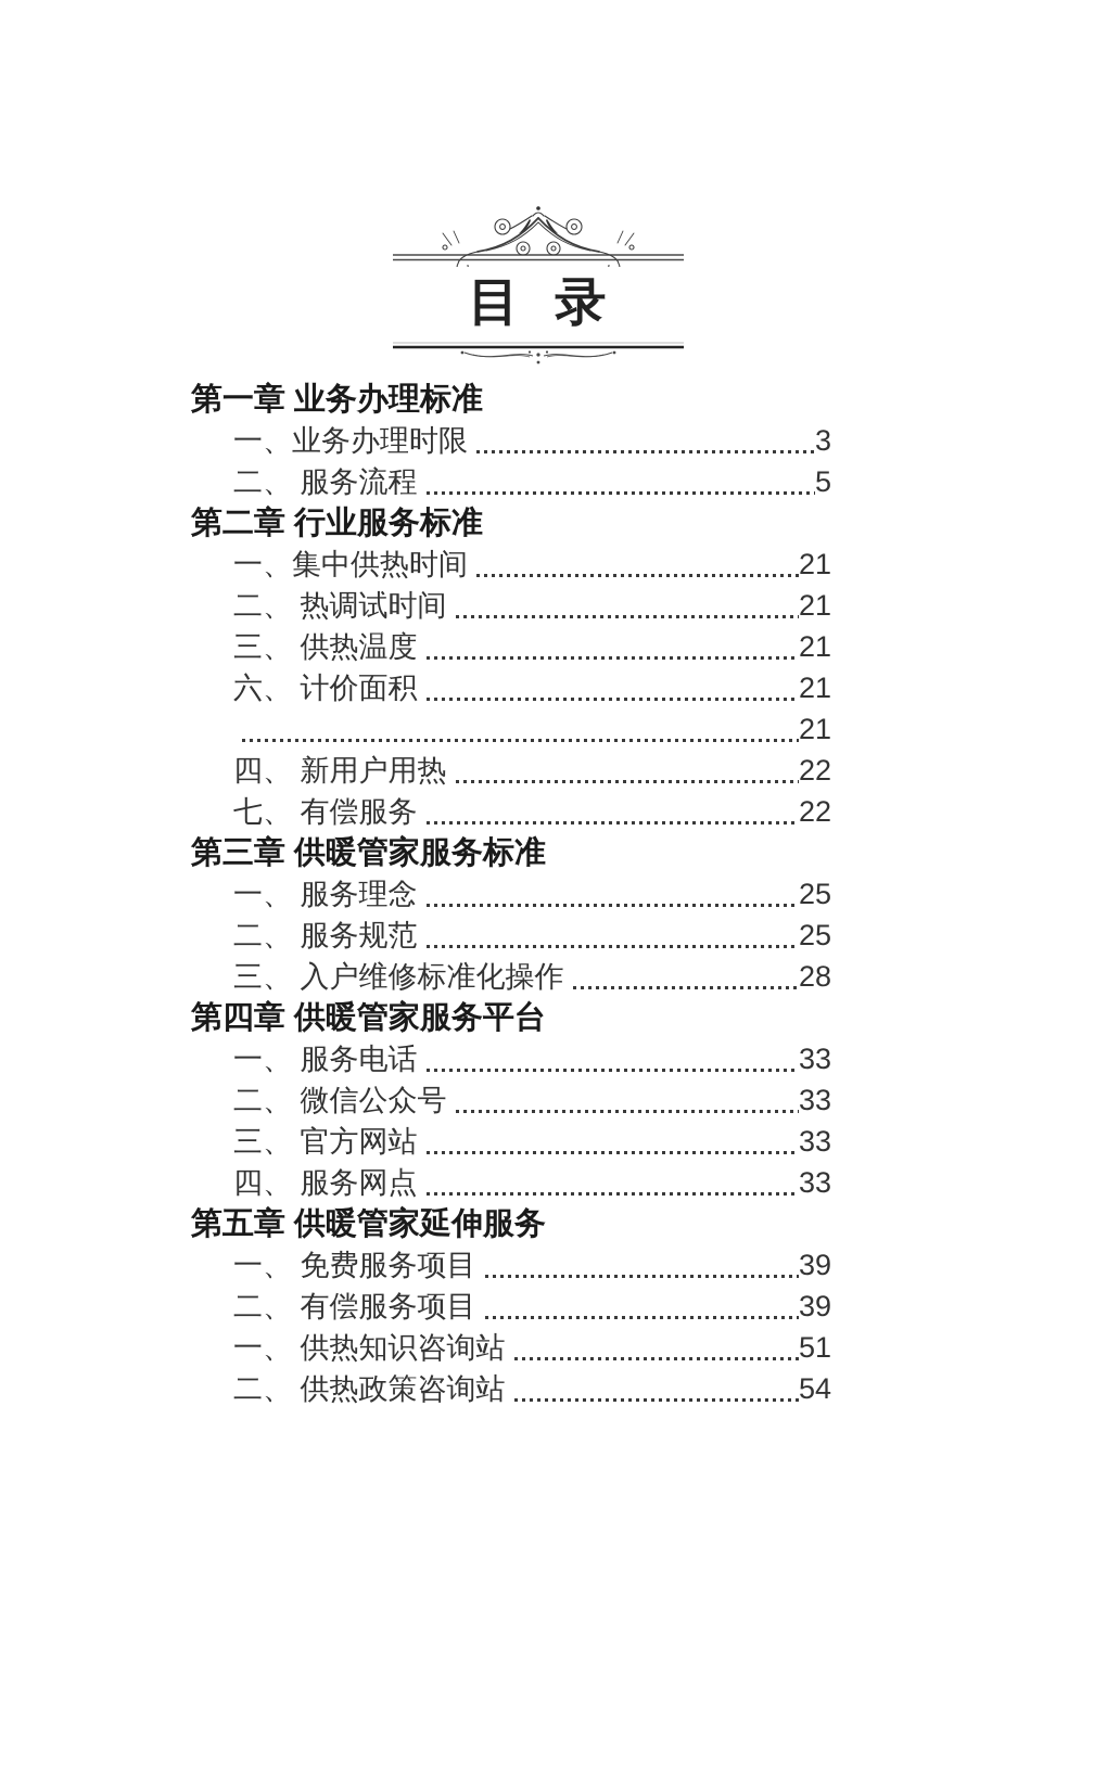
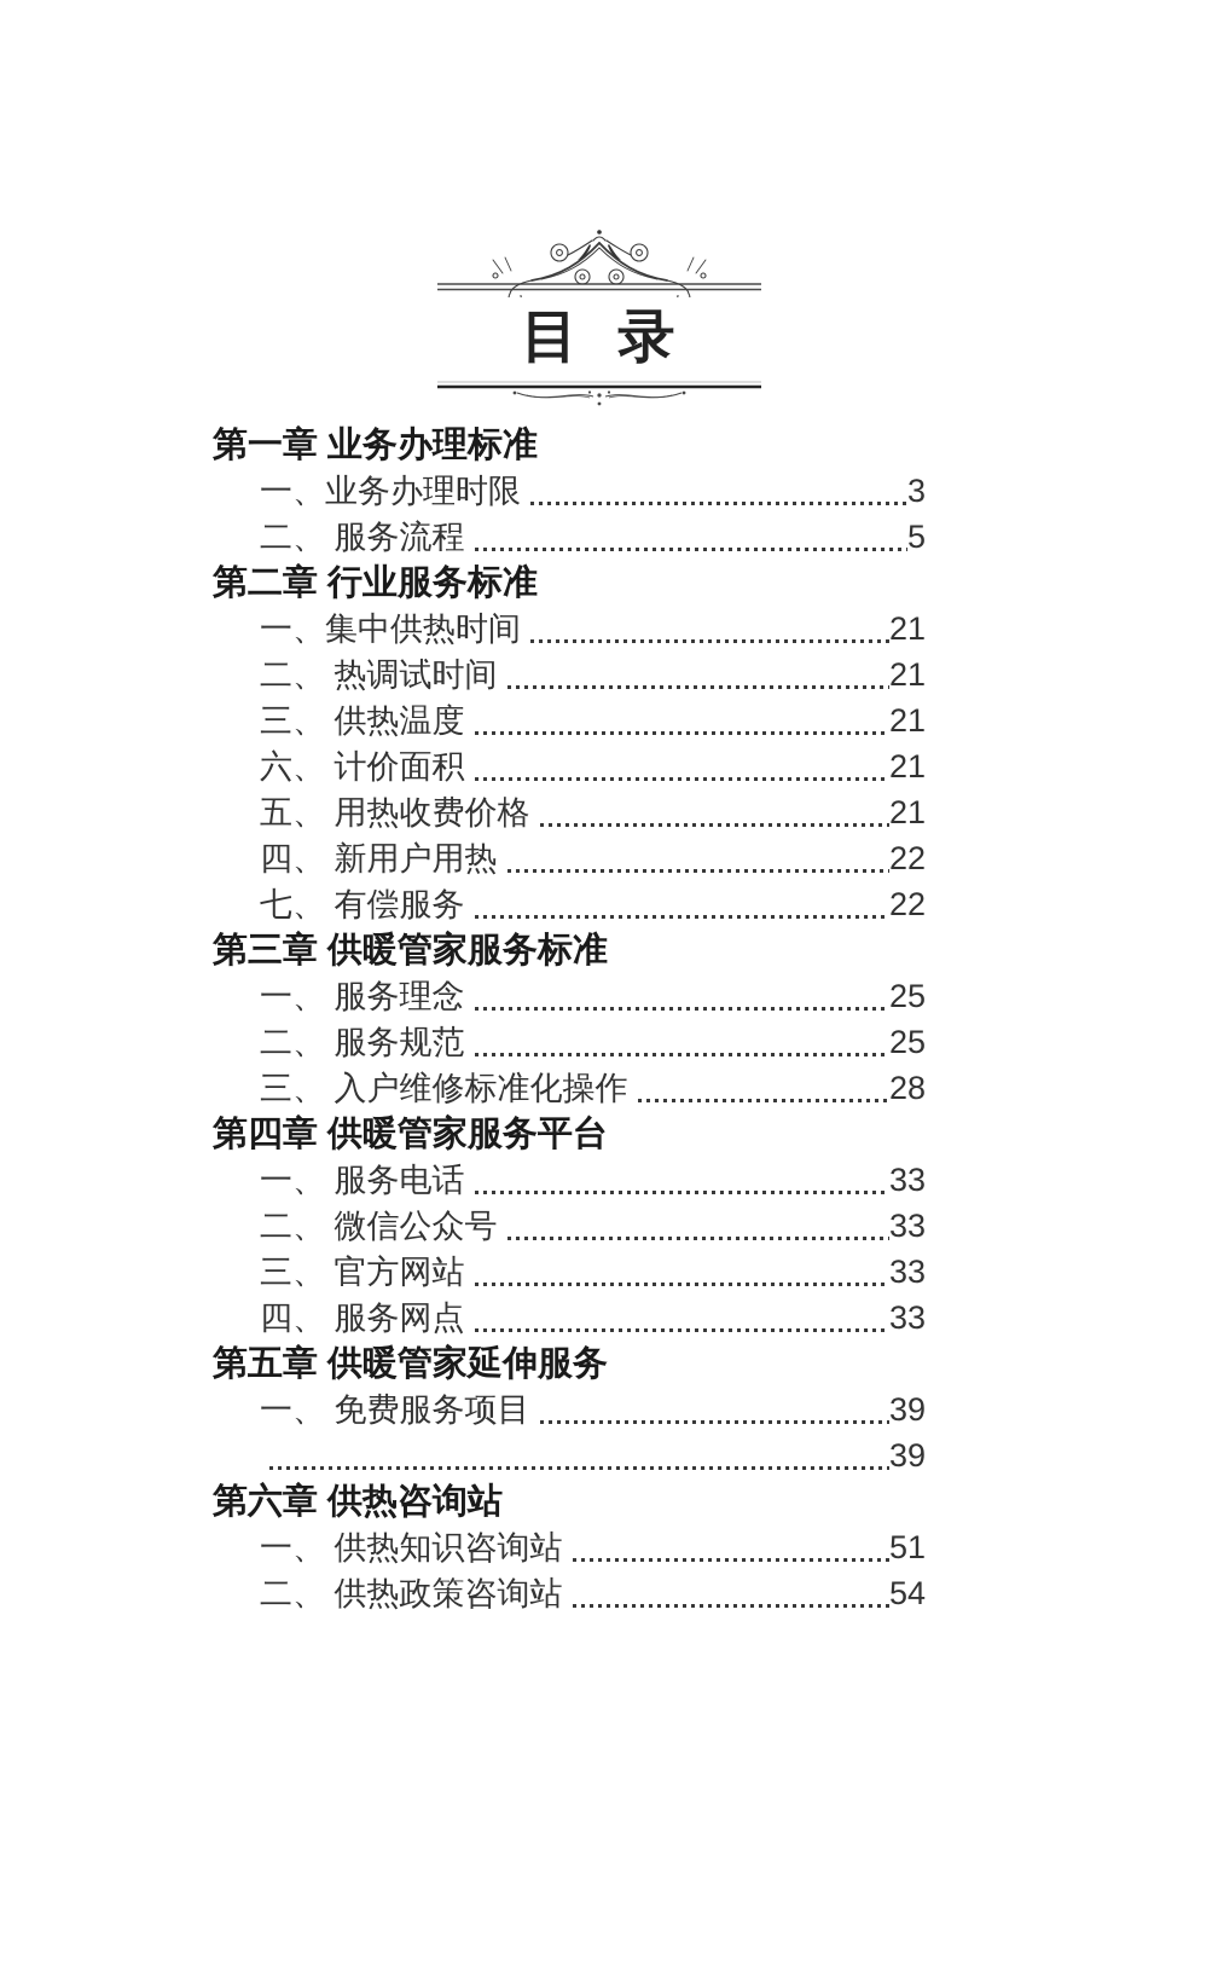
  目 录
  第一章 业务办理标准
  一、业务办理时限
  3
  二、 服务流程
  5
  第二章 行业服务标准
  一、集中供热时间
  21
  二、 热调试时间
  21
  三、 供热温度
  21
  六、 计价面积
  21
+ 五、 用热收费价格
  21
  四、 新用户用热
  22
  七、 有偿服务
  22
  第三章 供暖管家服务标准
  一、 服务理念
  25
  二、 服务规范
  25
  三、 入户维修标准化操作
  28
  第四章 供暖管家服务平台
  一、 服务电话
  33
  二、 微信公众号
  33
  三、 官方网站
  33
  四、 服务网点
  33
  第五章 供暖管家延伸服务
  一、 免费服务项目
  39
- 二、 有偿服务项目
  39
+ 第六章 供热咨询站
  一、 供热知识咨询站
  51
  二、 供热政策咨询站
  54
